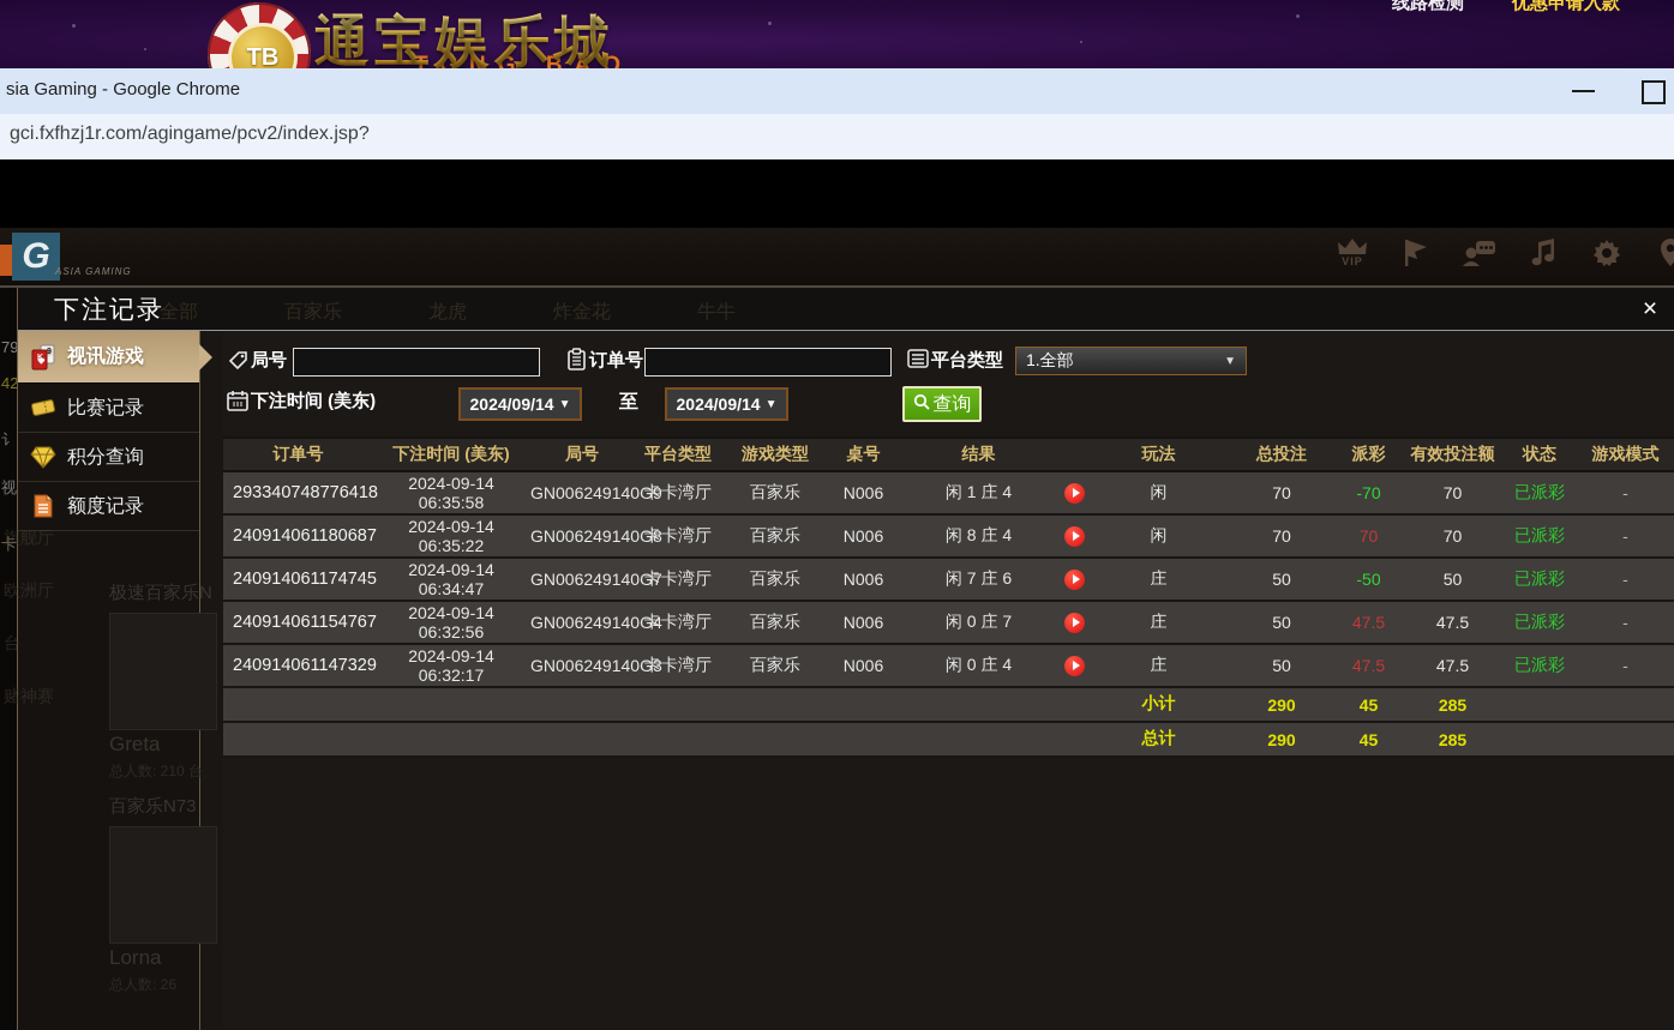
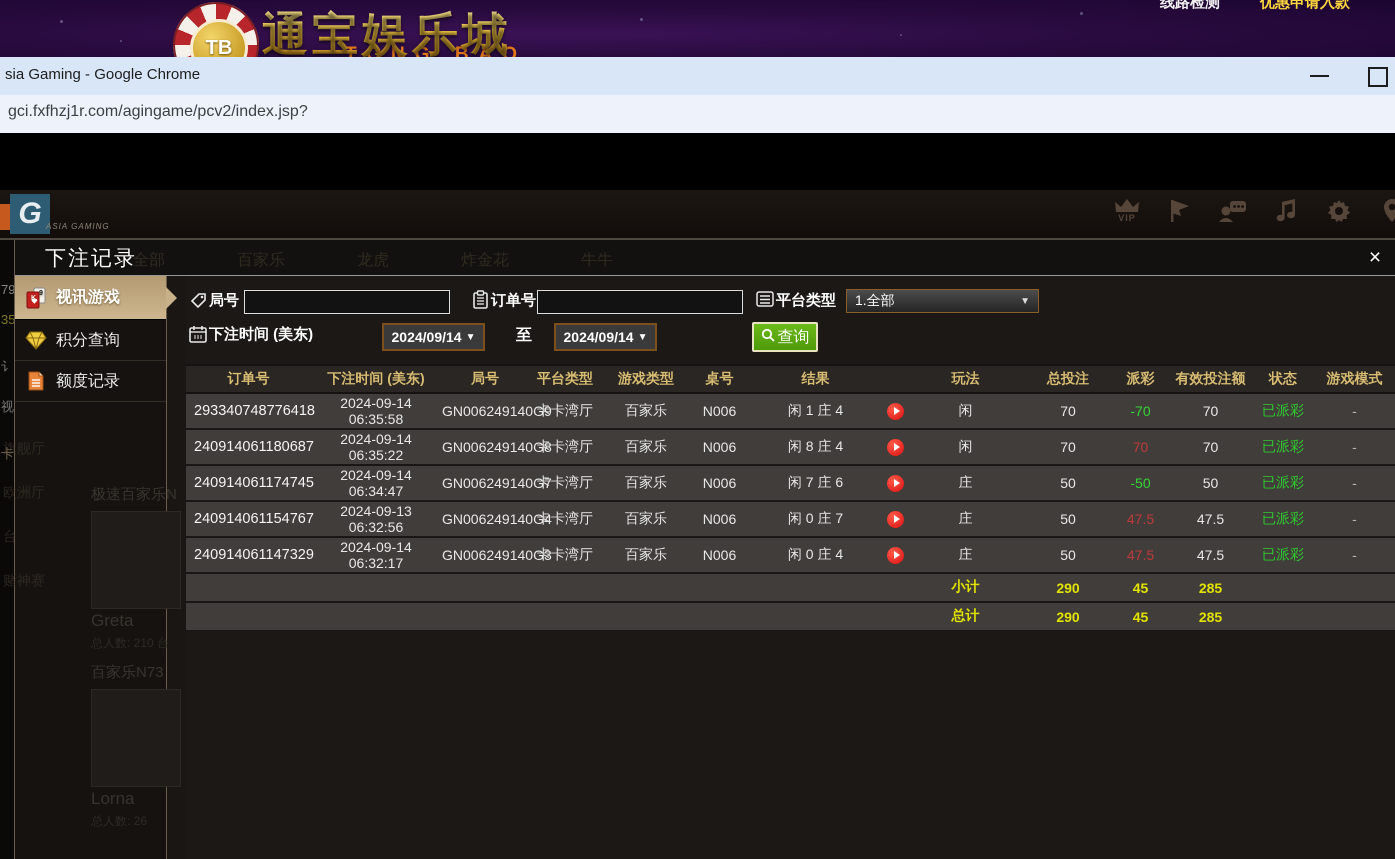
  TB
  通宝娱乐城
  线路检测
  优惠申请入款
  sia Gaming - Google Chrome
  gci.fxfhzj1r.com/agingame/pcv2/index.jsp?
  G
  ASIA GAMING
  VIP
  79
- 42
+ 35
  讠
  视
  卡
  下注记录
  全部
  百家乐
  龙虎
  炸金花
  牛牛
  ×
  视讯游戏
- 比赛记录
  积分查询
  额度记录
  旗舰厅
  欧洲厅
  台
  赌神赛
  极速百家乐N
  Greta
  总人数: 210 台
  百家乐N73
  Lorna
  总人数: 26
  局号
  订单号
  平台类型
  1.全部
  ▼
  下注时间 (美东)
  2024/09/14
  ▼
  至
  2024/09/14
  ▼
  查询
  订单号	下注时间 (美东)	局号	平台类型	游戏类型	桌号	结果		玩法	总投注	派彩	有效投注额	状态	游戏模式
  293340748776418	2024-09-14 06:35:58	GN006249140	卡卡湾厅	百家乐	N006	闲 1 庄 4		闲	70	-70	70	已派彩	-
  240914061180687	2024-09-14 06:35:22	GN006249140	卡卡湾厅	百家乐	N006	闲 8 庄 4		闲	70	70	70	已派彩	-
  240914061174745	2024-09-14 06:34:47	GN006249140	卡卡湾厅	百家乐	N006	闲 7 庄 6		庄	50	-50	50	已派彩	-
- 240914061154767	2024-09-14 06:32:56	GN006249140	卡卡湾厅	百家乐	N006	闲 0 庄 7		庄	50	47.5	47.5	已派彩	-
+ 240914061154767	2024-09-13 06:32:56	GN006249140	卡卡湾厅	百家乐	N006	闲 0 庄 7		庄	50	47.5	47.5	已派彩	-
  240914061147329	2024-09-14 06:32:17	GN006249140	卡卡湾厅	百家乐	N006	闲 0 庄 4		庄	50	47.5	47.5	已派彩	-
  								小计	290	45	285
  								总计	290	45	285
